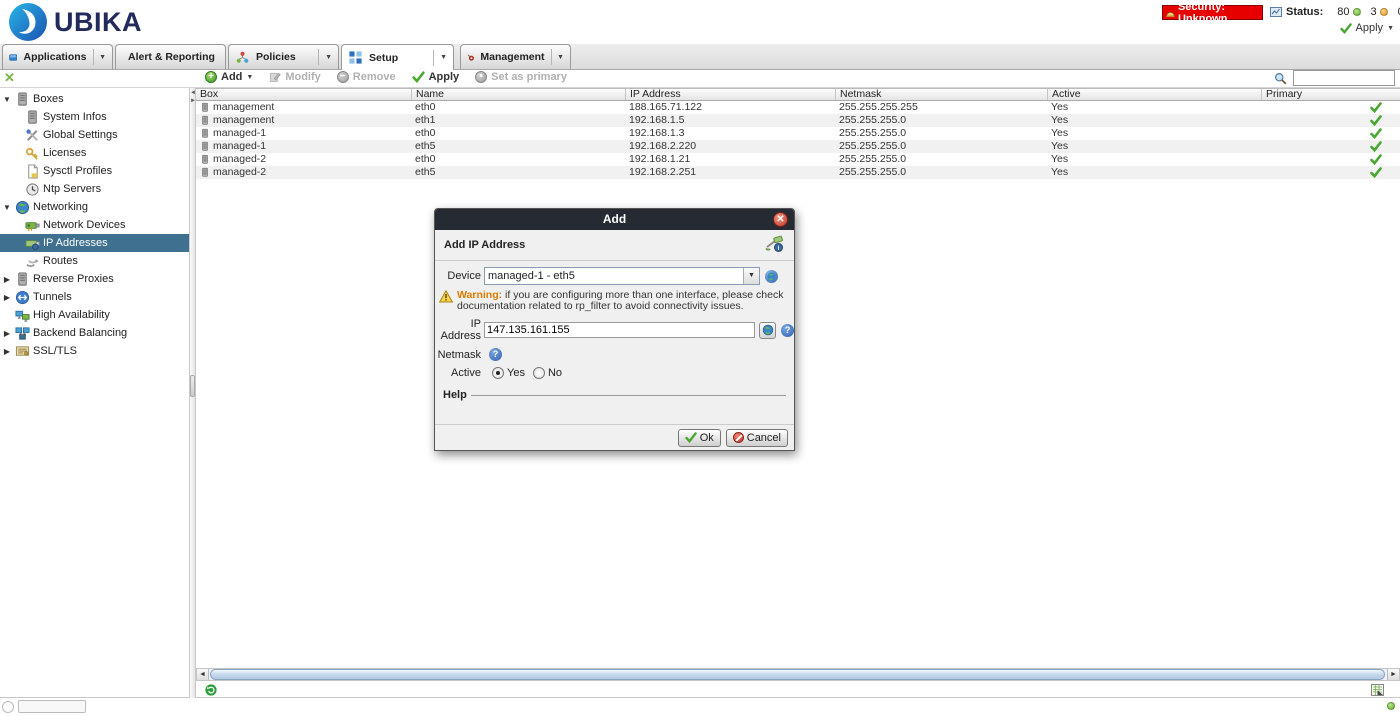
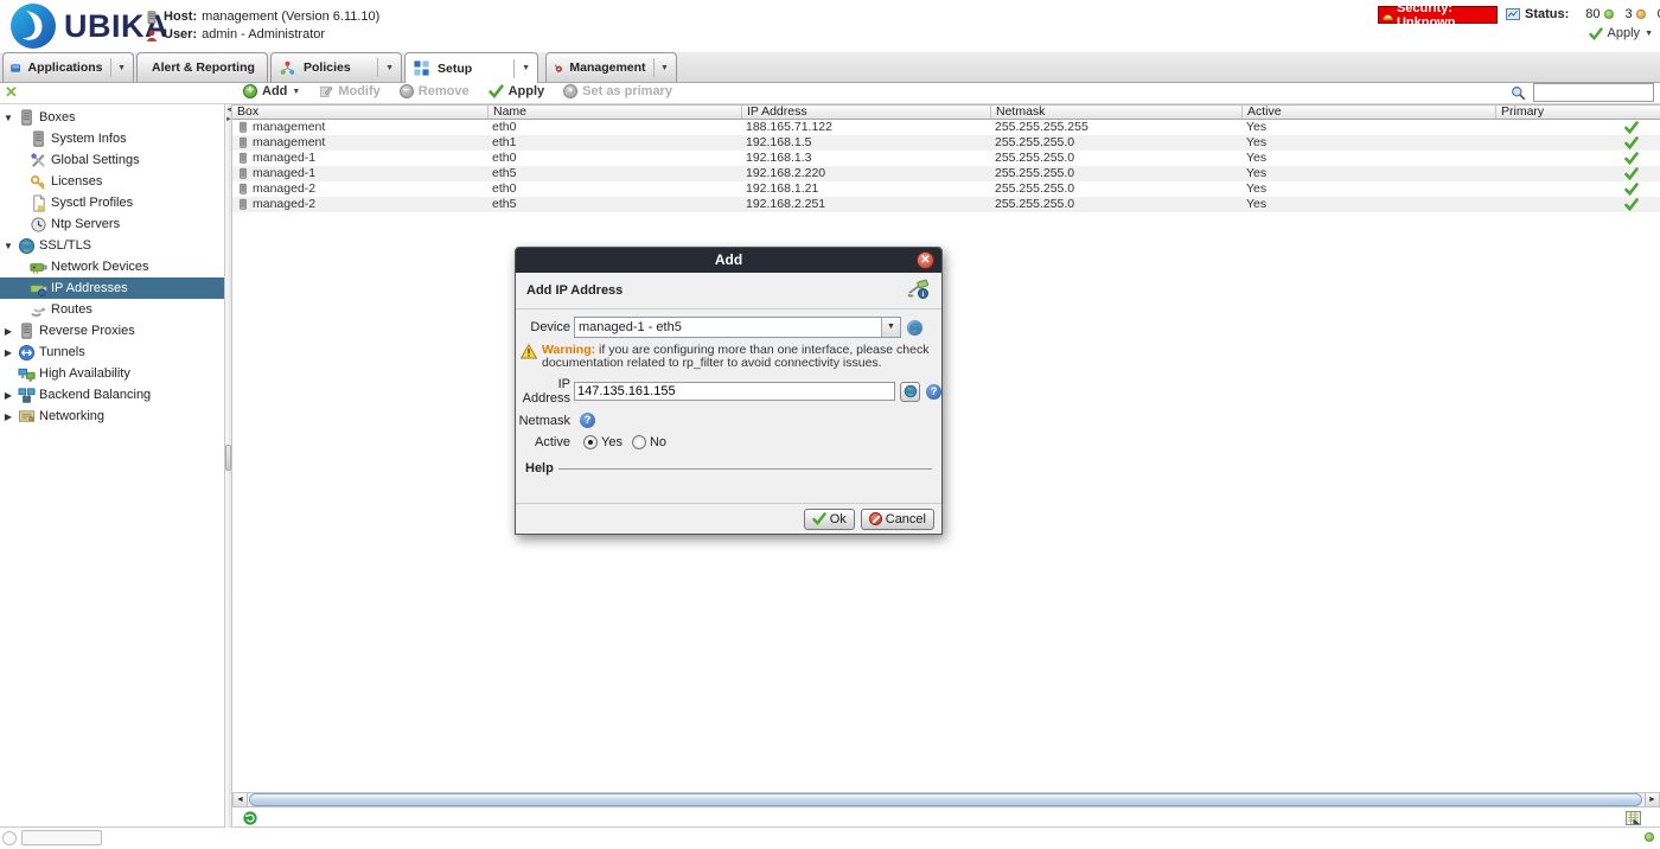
  UBIKA
+ Host:
+ management (Version 6.11.10)
+ User:
+ admin - Administrator
  Security: Unknown
  Status:
  80
  3
  Apply
  Applications
  Alert & Reporting
  Policies
  Setup
  Management
  ✕
  +
  Add
  Modify
  −
  Remove
  Apply
  •
  Set as primary
  ▼
  Boxes
  System Infos
  Global Settings
  Licenses
  Sysctl Profiles
  Ntp Servers
  ▼
- Networking
+ SSL/TLS
  Network Devices
  IP Addresses
  Routes
  ▶
  Reverse Proxies
  ▶
  Tunnels
  High Availability
  ▶
  Backend Balancing
  ▶
- SSL/TLS
+ Networking
  Box
  Name
  IP Address
  Netmask
  Active
  Primary
  management
  eth0
  188.165.71.122
  255.255.255.255
  Yes
  management
  eth1
  192.168.1.5
  255.255.255.0
  Yes
  managed-1
  eth0
  192.168.1.3
  255.255.255.0
  Yes
  managed-1
  eth5
  192.168.2.220
  255.255.255.0
  Yes
  managed-2
  eth0
  192.168.1.21
  255.255.255.0
  Yes
  managed-2
  eth5
  192.168.2.251
  255.255.255.0
  Yes
  Add
  ✕
  Add IP Address
  Device
  managed-1 - eth5
  Warning: if you are configuring more than one interface, please check documentation related to rp_filter to avoid connectivity issues.
  IP Address
  147.135.161.155
  ?
  Netmask
  ?
  Active
  Yes
  No
  Help
  Ok
  Cancel
